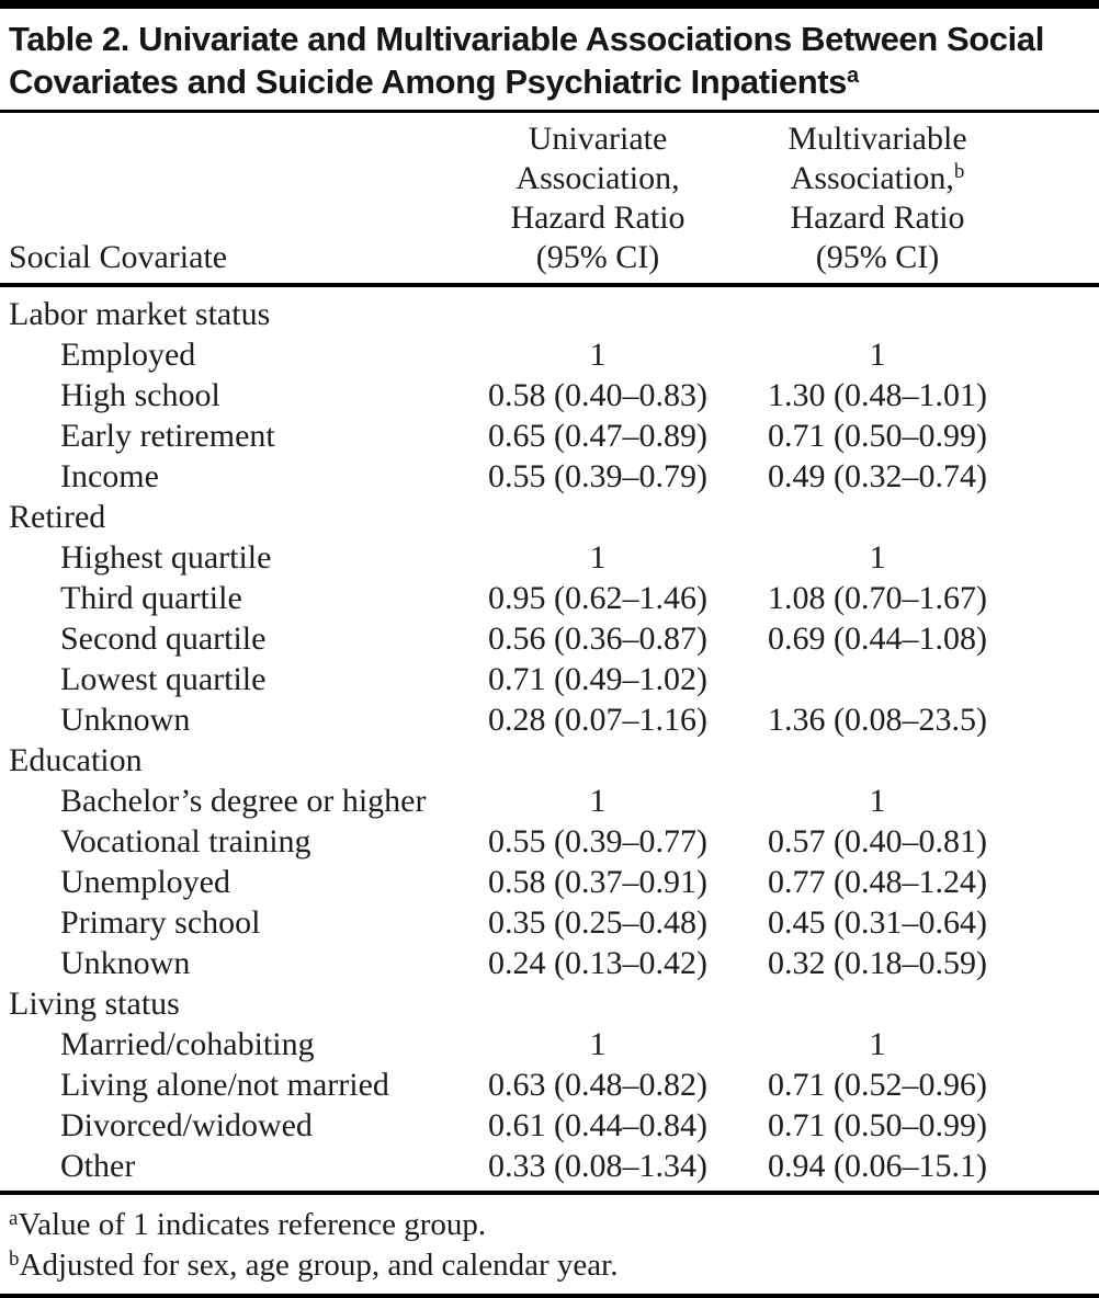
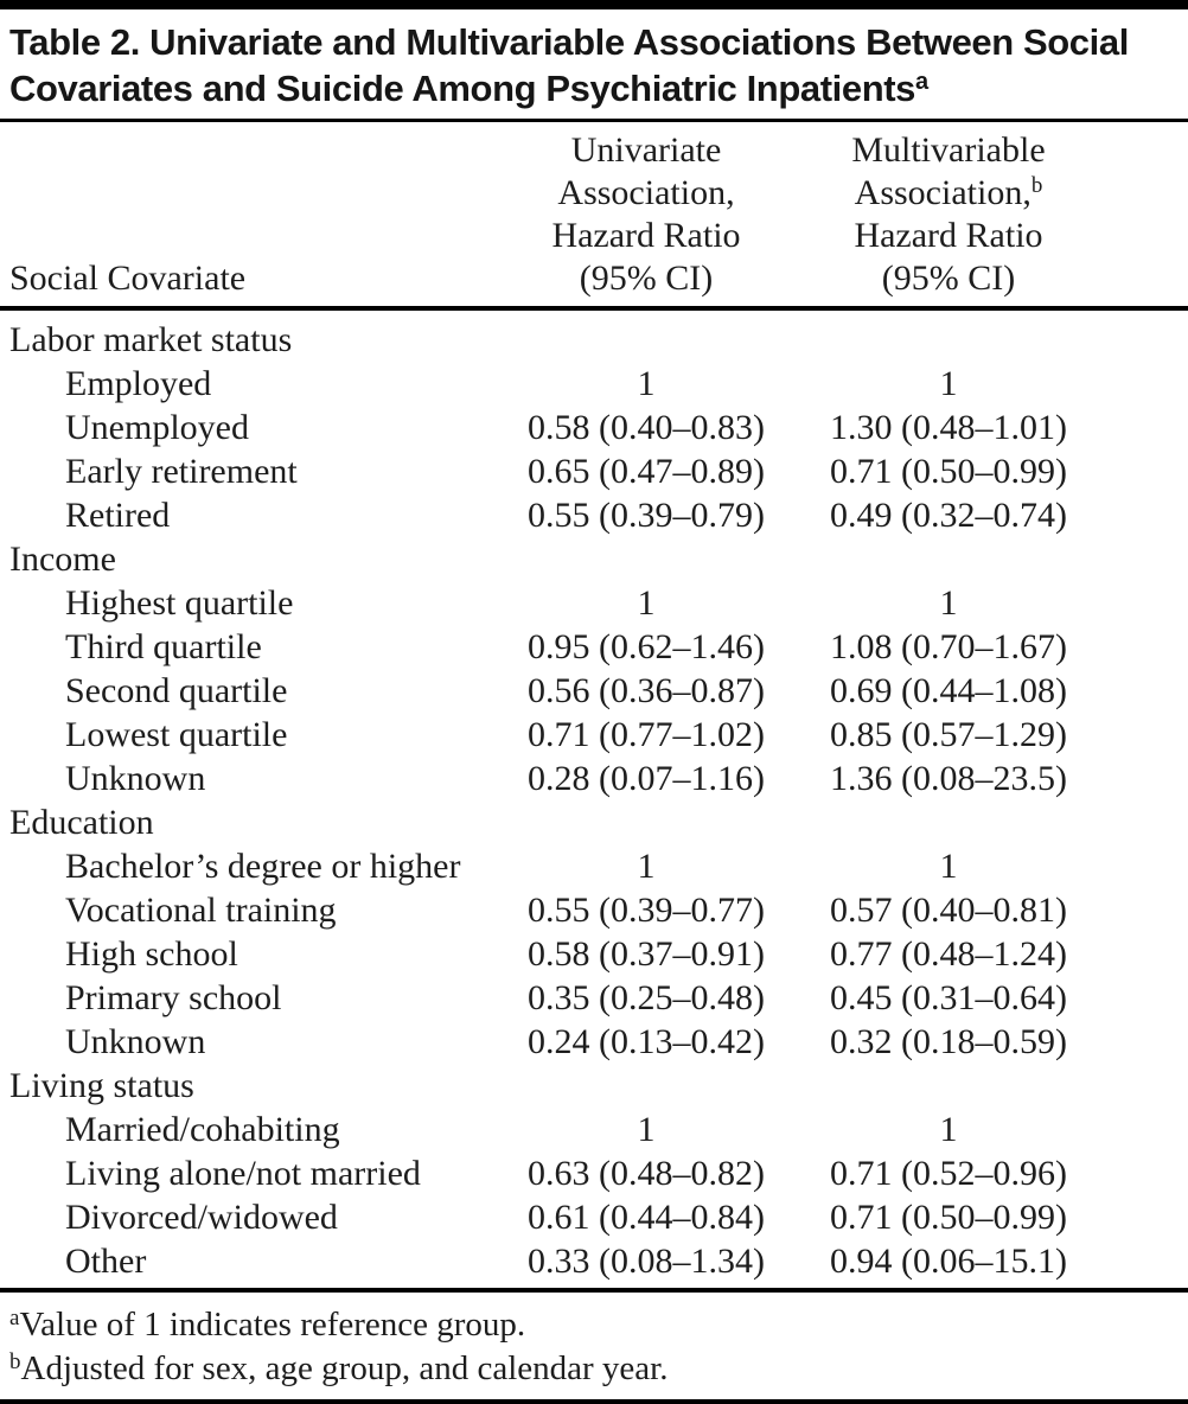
  Table 2. Univariate and Multivariable Associations Between Social Covariates and Suicide Among Psychiatric Inpatientsa
  Social Covariate
  Univariate
  Association,
  Hazard Ratio
  (95% CI)
  Multivariable
  Association,b
  Hazard Ratio
  (95% CI)
  Labor market status
  Employed
  1
  1
- High school
+ Unemployed
  0.58 (0.40–0.83)
  1.30 (0.48–1.01)
  Early retirement
  0.65 (0.47–0.89)
  0.71 (0.50–0.99)
- Income
+ Retired
  0.55 (0.39–0.79)
  0.49 (0.32–0.74)
- Retired
+ Income
  Highest quartile
  1
  1
  Third quartile
  0.95 (0.62–1.46)
  1.08 (0.70–1.67)
  Second quartile
  0.56 (0.36–0.87)
  0.69 (0.44–1.08)
  Lowest quartile
- 0.71 (0.49–1.02)
+ 0.71 (0.77–1.02)
+ 0.85 (0.57–1.29)
  Unknown
  0.28 (0.07–1.16)
  1.36 (0.08–23.5)
  Education
  Bachelor’s degree or higher
  1
  1
  Vocational training
  0.55 (0.39–0.77)
  0.57 (0.40–0.81)
- Unemployed
+ High school
  0.58 (0.37–0.91)
  0.77 (0.48–1.24)
  Primary school
  0.35 (0.25–0.48)
  0.45 (0.31–0.64)
  Unknown
  0.24 (0.13–0.42)
  0.32 (0.18–0.59)
  Living status
  Married/cohabiting
  1
  1
  Living alone/not married
  0.63 (0.48–0.82)
  0.71 (0.52–0.96)
  Divorced/widowed
  0.61 (0.44–0.84)
  0.71 (0.50–0.99)
  Other
  0.33 (0.08–1.34)
  0.94 (0.06–15.1)
  aValue of 1 indicates reference group.
  bAdjusted for sex, age group, and calendar year.
